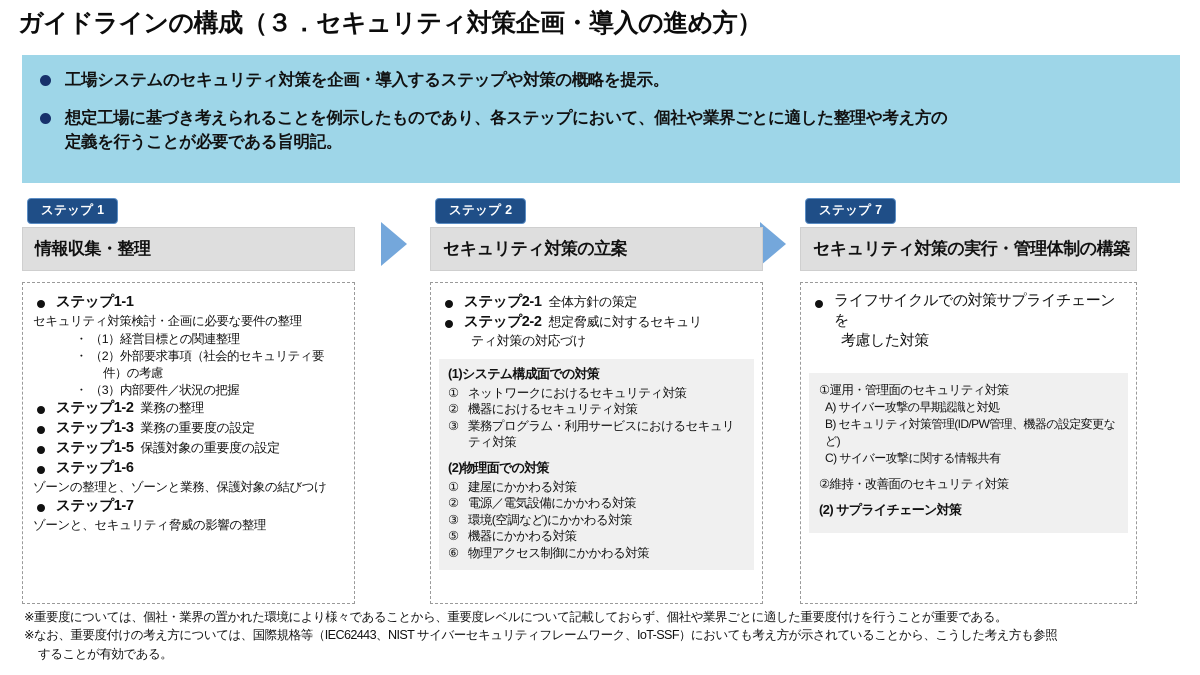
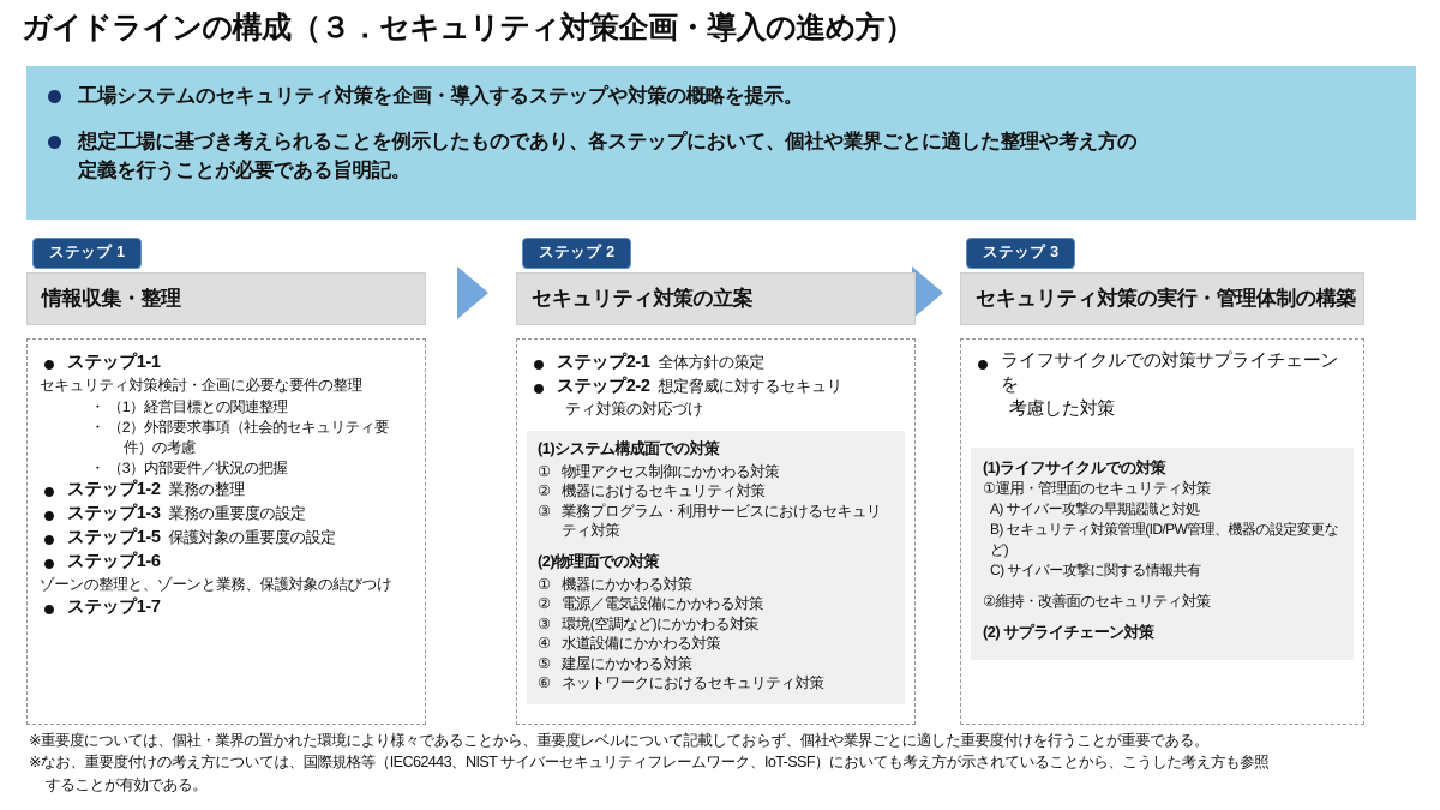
  ガイドラインの構成（３．セキュリティ対策企画・導入の進め方）
  工場システムのセキュリティ対策を企画・導入するステップや対策の概略を提示。
  想定工場に基づき考えられることを例示したものであり、各ステップにおいて、個社や業界ごとに適した整理や考え方の
  定義を行うことが必要である旨明記。
  ステップ 1
  情報収集・整理
  ステップ1-1
  セキュリティ対策検討・企画に必要な要件の整理
  ・ （1）経営目標との関連整理
  ・ （2）外部要求事項（社会的セキュリティ要
  件）の考慮
  ・ （3）内部要件／状況の把握
  ステップ1-2
  業務の整理
  ステップ1-3
  業務の重要度の設定
  ステップ1-5
  保護対象の重要度の設定
  ステップ1-6
  ゾーンの整理と、ゾーンと業務、保護対象の結びつけ
  ステップ1-7
- ゾーンと、セキュリティ脅威の影響の整理
  ステップ 2
  セキュリティ対策の立案
  ステップ2-1
  全体方針の策定
  ステップ2-2
  想定脅威に対するセキュリ
  ティ対策の対応づけ
  (1)システム構成面での対策
  ①
- ネットワークにおけるセキュリティ対策
+ 物理アクセス制御にかかわる対策
  ②
  機器におけるセキュリティ対策
  ③
  業務プログラム・利用サービスにおけるセキュリ
  ティ対策
  (2)物理面での対策
  ①
- 建屋にかかわる対策
+ 機器にかかわる対策
  ②
  電源／電気設備にかかわる対策
  ③
  環境(空調など)にかかわる対策
+ ④
+ 水道設備にかかわる対策
  ⑤
- 機器にかかわる対策
+ 建屋にかかわる対策
  ⑥
- 物理アクセス制御にかかわる対策
+ ネットワークにおけるセキュリティ対策
- ステップ 7
+ ステップ 3
  セキュリティ対策の実行・管理体制の構築
  ライフサイクルでの対策サプライチェーンを
  考慮した対策
+ (1)ライフサイクルでの対策
  ①運用・管理面のセキュリティ対策
  A) サイバー攻撃の早期認識と対処
  B) セキュリティ対策管理(ID/PW管理、機器の設定変更など)
  C) サイバー攻撃に関する情報共有
  ②維持・改善面のセキュリティ対策
  (2) サプライチェーン対策
  ※重要度については、個社・業界の置かれた環境により様々であることから、重要度レベルについて記載しておらず、個社や業界ごとに適した重要度付けを行うことが重要である。
  ※なお、重要度付けの考え方については、国際規格等（IEC62443、NIST サイバーセキュリティフレームワーク、IoT-SSF）においても考え方が示されていることから、こうした考え方も参照
  することが有効である。
